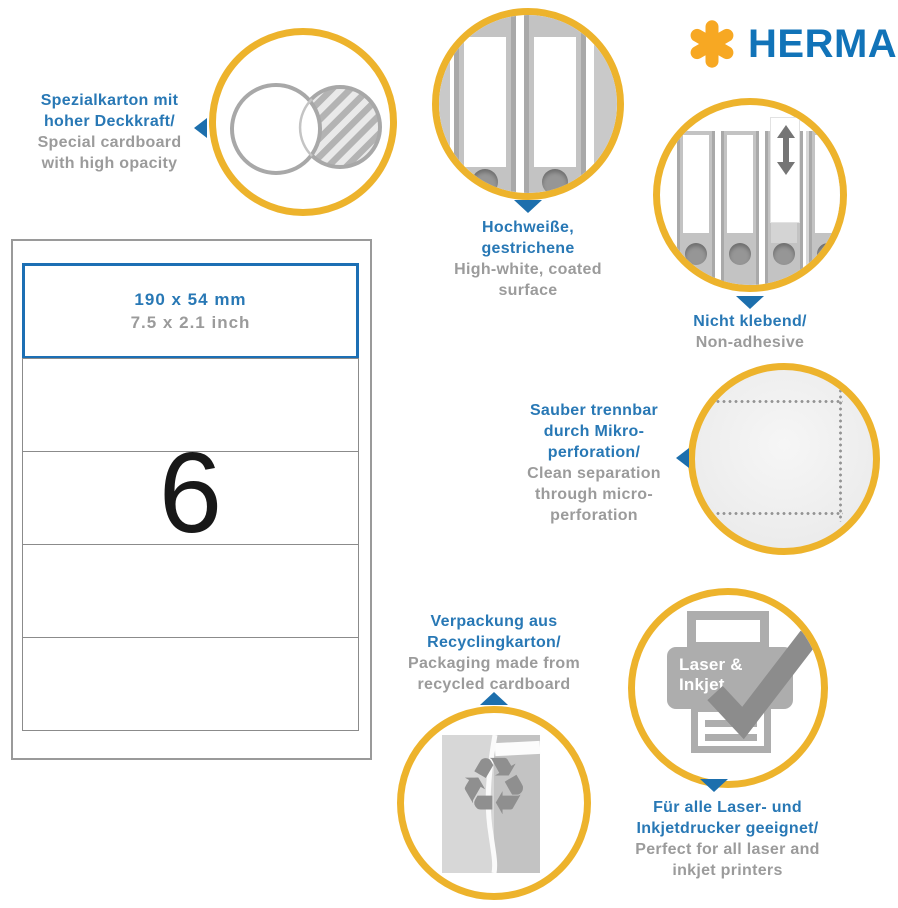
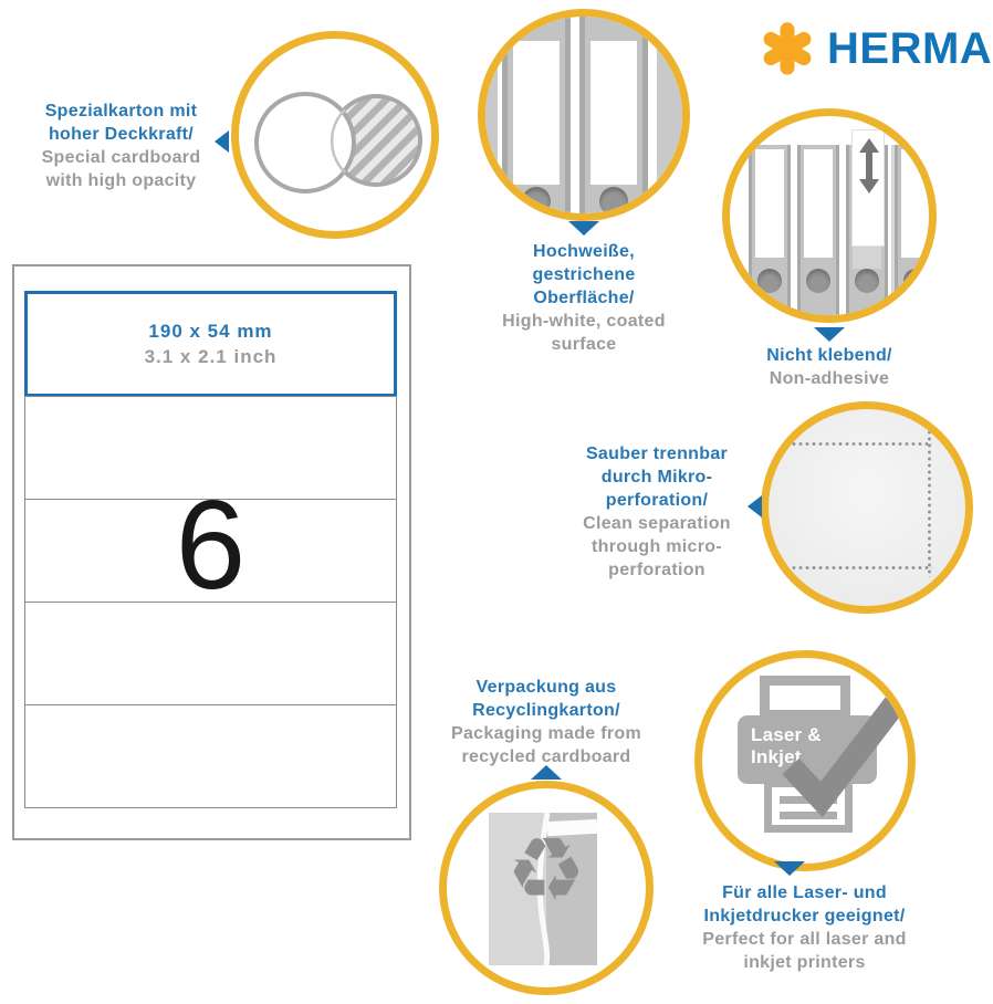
  HERMA
  190 x 54 mm
- 7.5 x 2.1 inch
+ 3.1 x 2.1 inch
  6
  Spezialkarton mit
  hoher Deckkraft/
  Special cardboard
  with high opacity
  Hochweiße,
  gestrichene
+ Oberfläche/
  High-white, coated
  surface
  Nicht klebend/
  Non-adhesive
  Sauber trennbar
  durch Mikro-
  perforation/
  Clean separation
  through micro-
  perforation
  Verpackung aus
  Recyclingkarton/
  Packaging made from
  recycled cardboard
  ♻
  Laser &
  Inkjet
  Für alle Laser- und
  Inkjetdrucker geeignet/
  Perfect for all laser and
  inkjet printers
